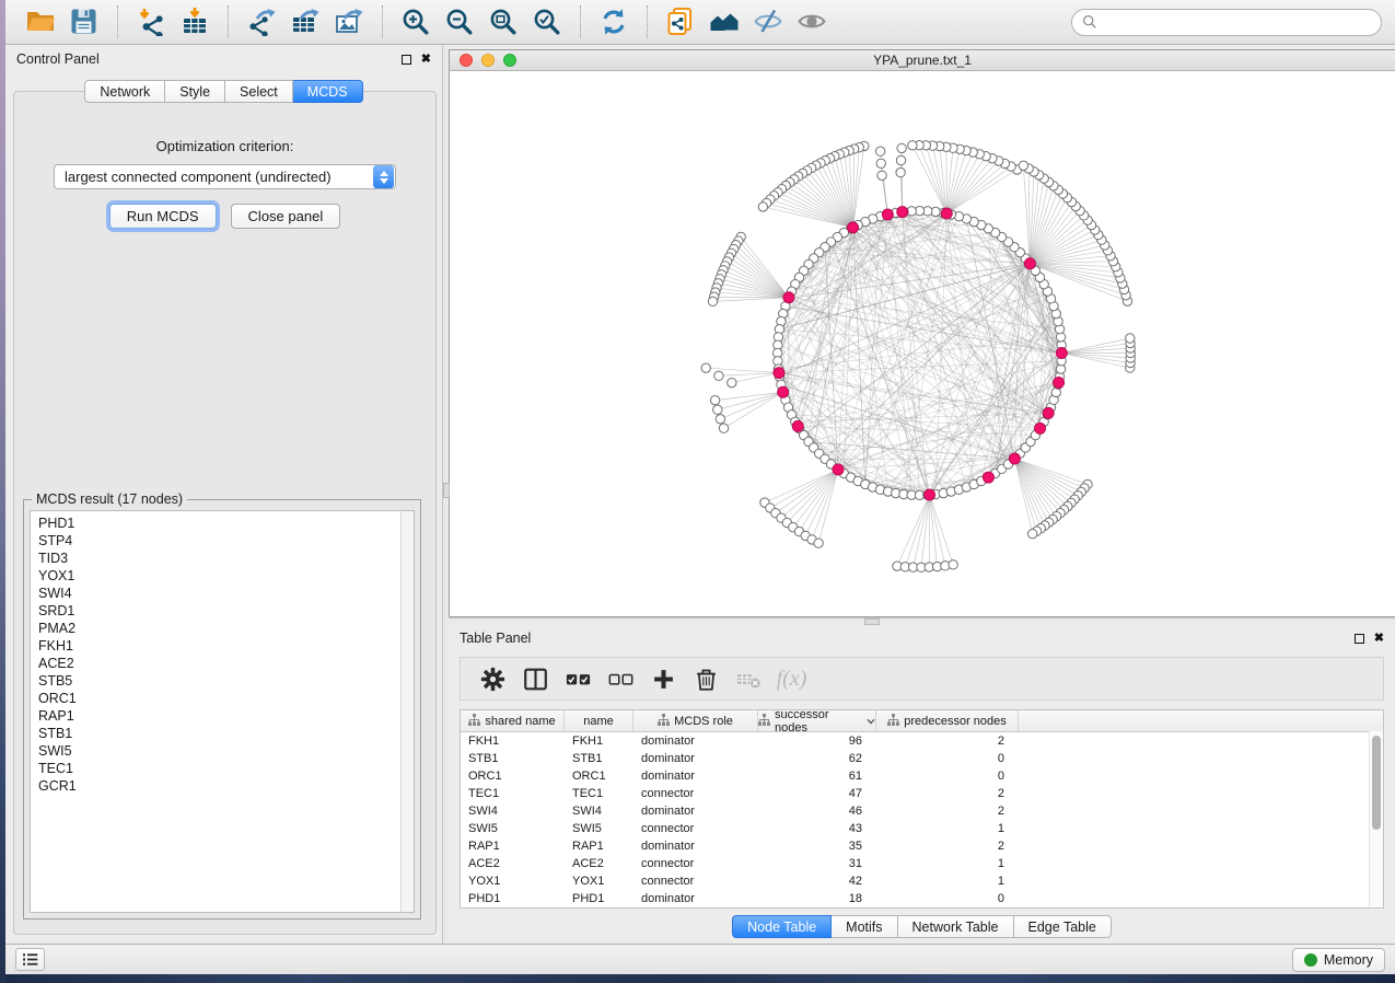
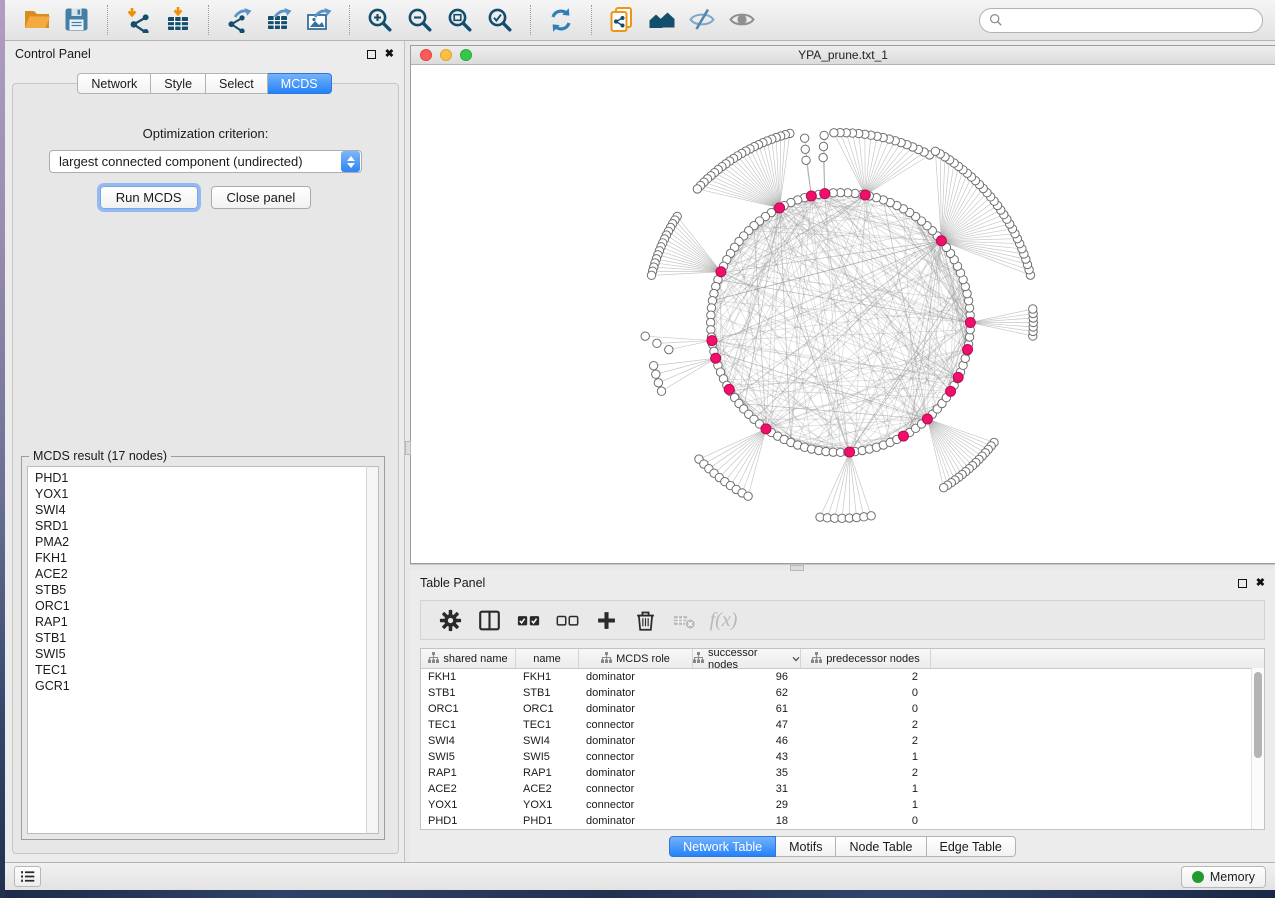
  Control Panel
  ✖
  Network
  Style
  Select
  MCDS
  Optimization criterion:
  largest connected component (undirected)
  Run MCDS
  Close panel
  MCDS result (17 nodes)
  PHD1
- STP4
- TID3
  YOX1
  SWI4
  SRD1
  PMA2
  FKH1
  ACE2
  STB5
  ORC1
  RAP1
  STB1
  SWI5
  TEC1
  GCR1
  YPA_prune.txt_1
  Table Panel
  ✖
  f(x)
  shared name
  name
  MCDS role
  successor nodes
  predecessor nodes
  FKH1
  FKH1
  dominator
  96
  2
  STB1
  STB1
  dominator
  62
  0
  ORC1
  ORC1
  dominator
  61
  0
  TEC1
  TEC1
  connector
  47
  2
  SWI4
  SWI4
  dominator
  46
  2
  SWI5
  SWI5
  connector
  43
  1
  RAP1
  RAP1
  dominator
  35
  2
  ACE2
  ACE2
  connector
  31
  1
  YOX1
  YOX1
  connector
- 42
+ 29
  1
  PHD1
  PHD1
  dominator
  18
  0
- Node Table
+ Network Table
  Motifs
- Network Table
+ Node Table
  Edge Table
  Memory
